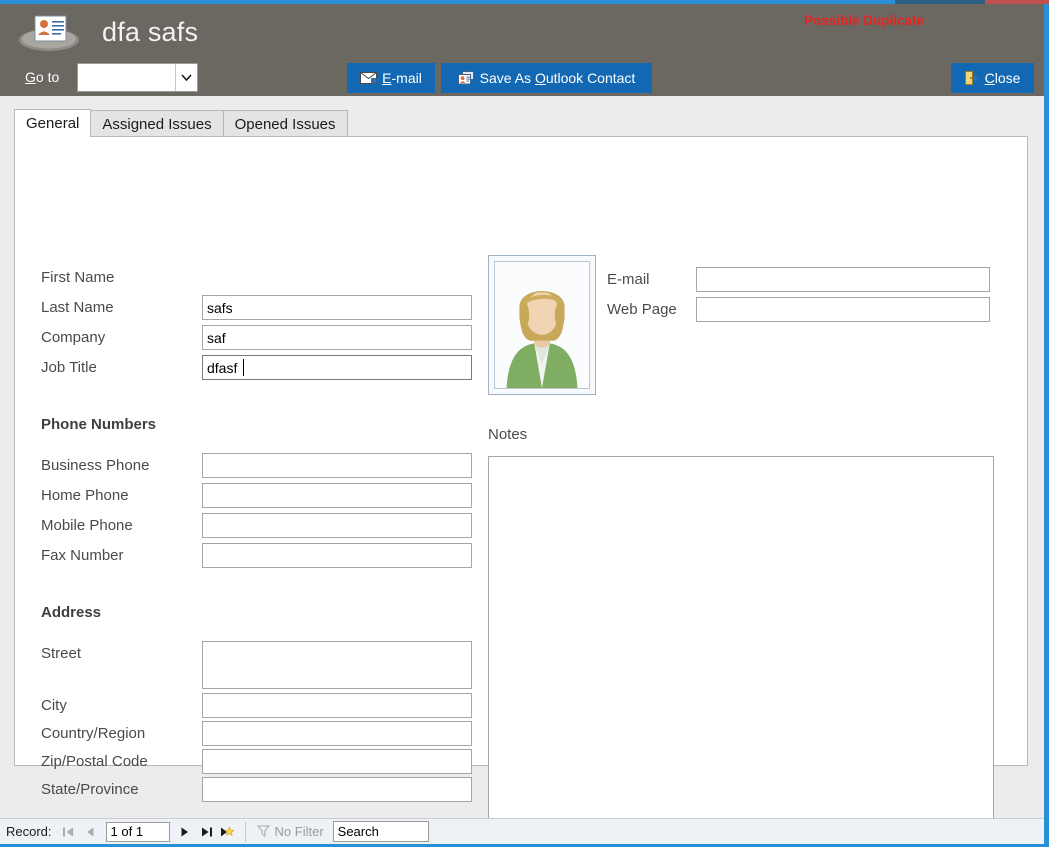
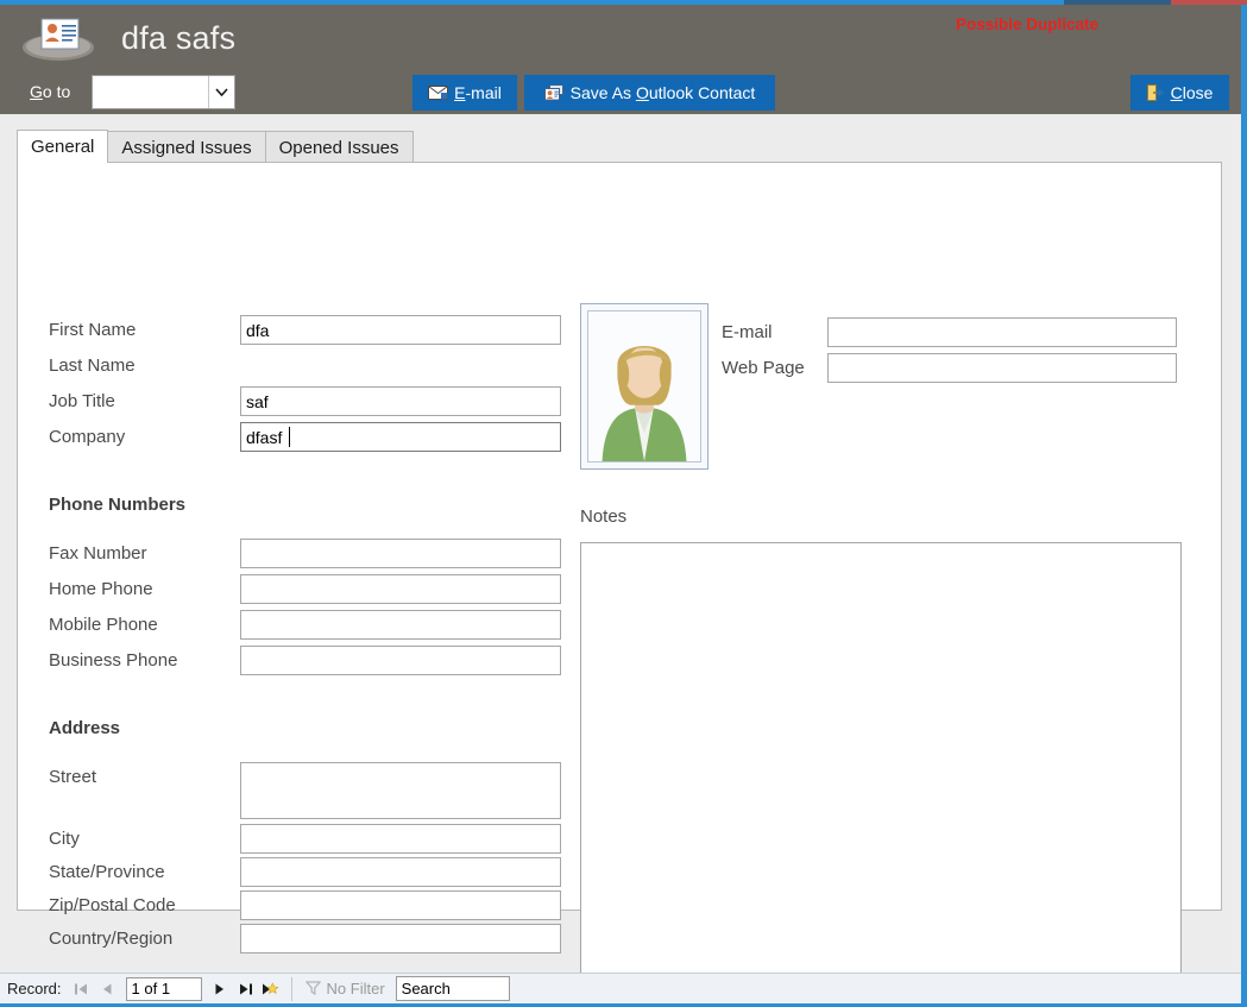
  dfa safs
  Possible Duplicate
  Go to
  E-mail
  Save As Outlook Contact
  Close
  General
  Assigned Issues
  Opened Issues
  First Name
+ dfa
  Last Name
- safs
- Company
+ Job Title
  saf
- Job Title
+ Company
  dfasf
  E-mail
  Web Page
  Phone Numbers
- Business Phone
+ Fax Number
  Home Phone
  Mobile Phone
- Fax Number
+ Business Phone
  Address
  Street
  City
- Country/Region
+ State/Province
  Zip/Postal Code
- State/Province
+ Country/Region
  Notes
  Record:
  1 of 1
  No Filter
  Search
